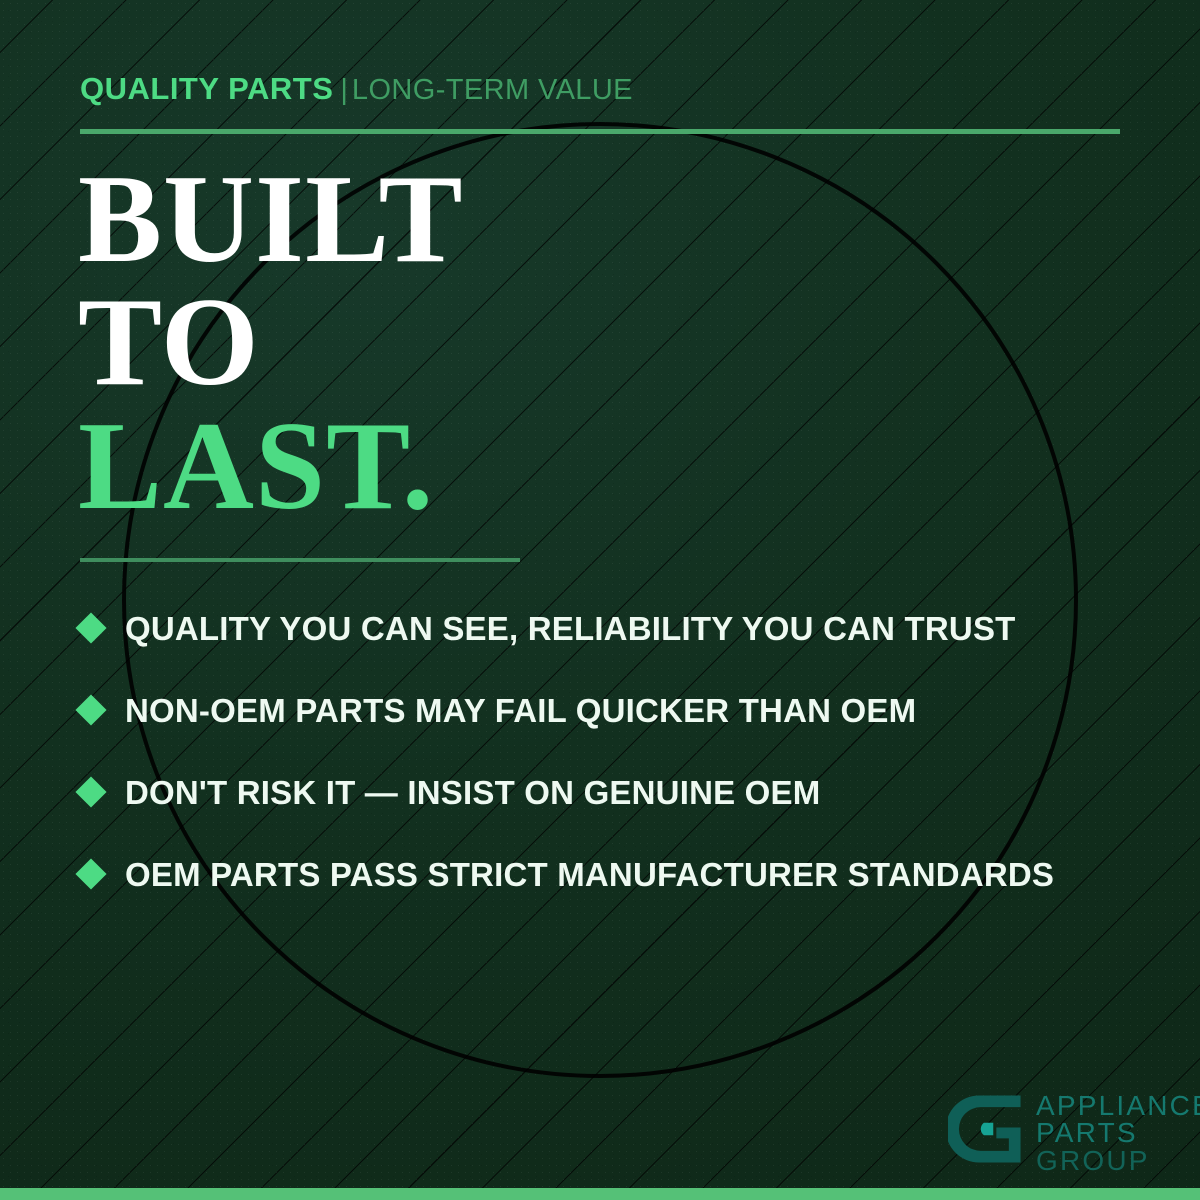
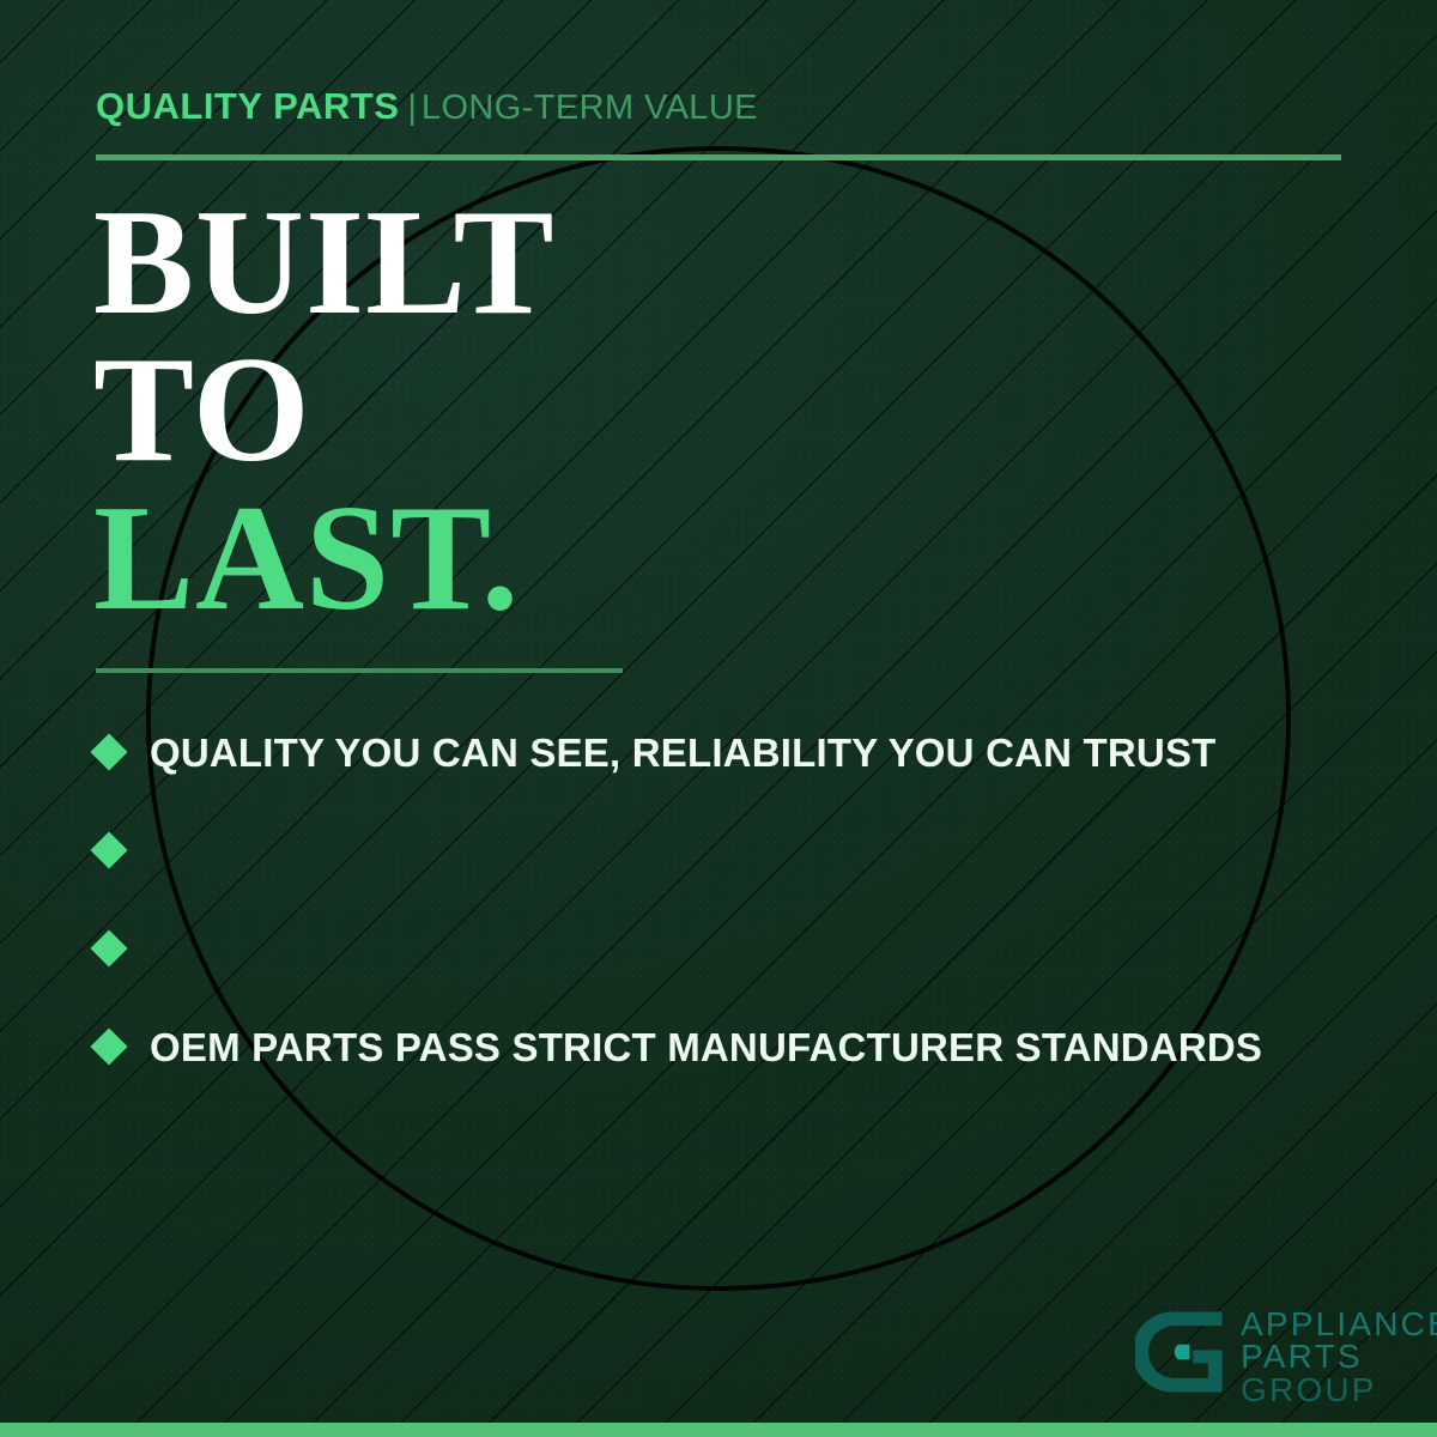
  QUALITY PARTS | LONG-TERM VALUE
  BUILT
  TO
  LAST.
  QUALITY YOU CAN SEE, RELIABILITY YOU CAN TRUST
- NON-OEM PARTS MAY FAIL QUICKER THAN OEM
- DON'T RISK IT — INSIST ON GENUINE OEM
  OEM PARTS PASS STRICT MANUFACTURER STANDARDS
  APPLIANC
  PARTS
  GROUP
